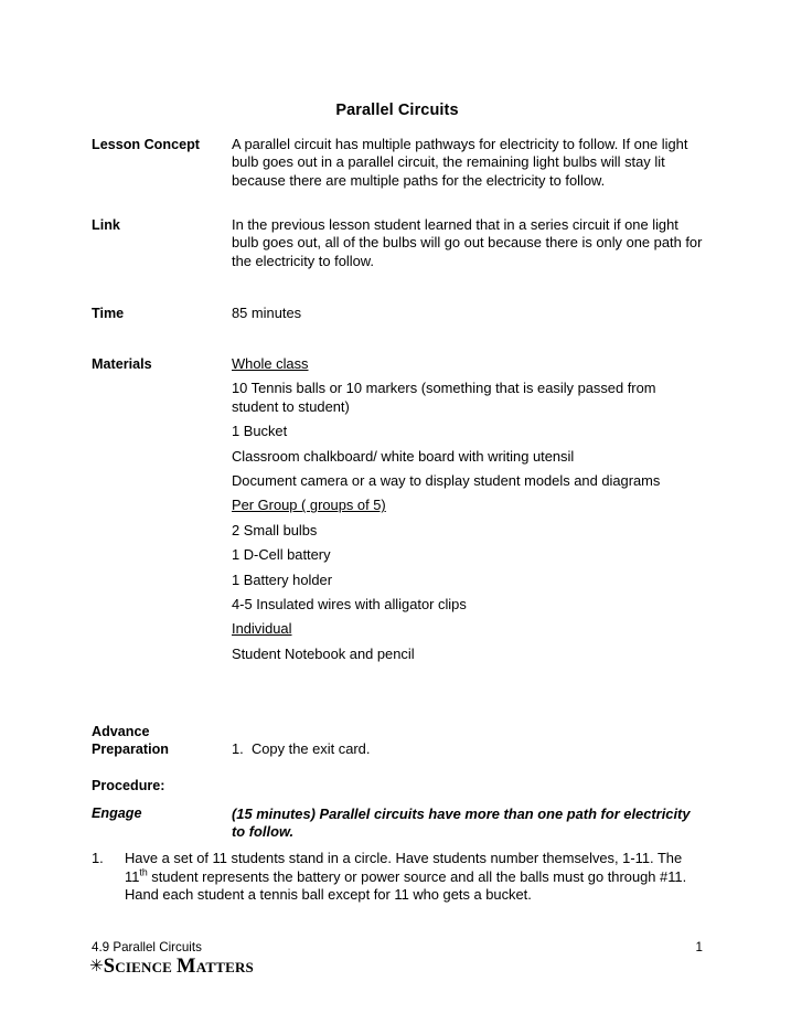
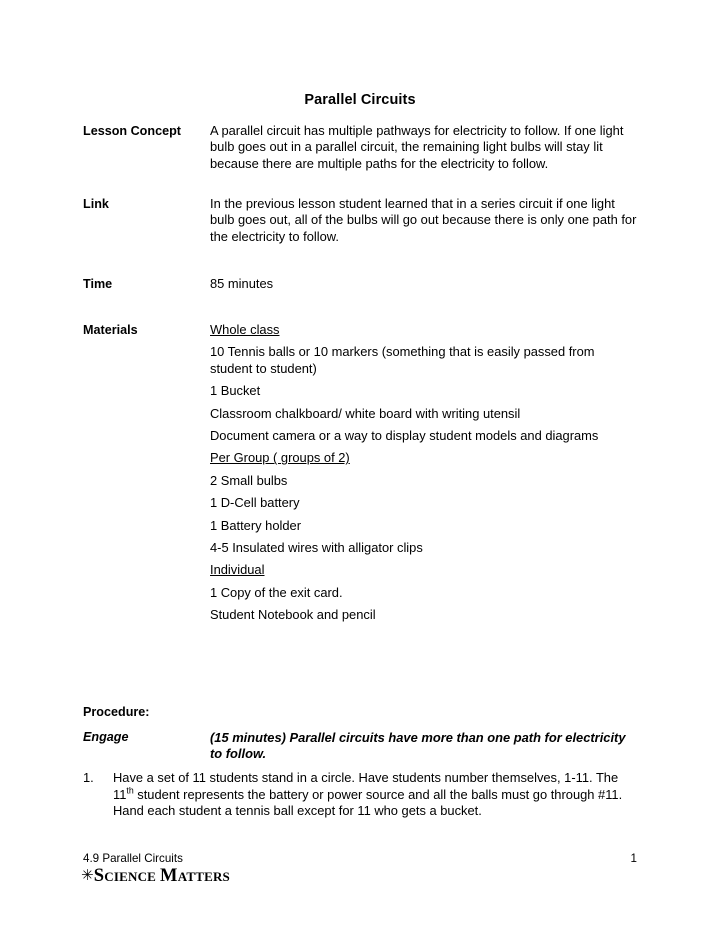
  Parallel Circuits
  Lesson Concept
  A parallel circuit has multiple pathways for electricity to follow. If one light bulb goes out in a parallel circuit, the remaining light bulbs will stay lit because there are multiple paths for the electricity to follow.
  Link
  In the previous lesson student learned that in a series circuit if one light bulb goes out, all of the bulbs will go out because there is only one path for the electricity to follow.
  Time
  85 minutes
  Materials
  Whole class
  10 Tennis balls or 10 markers (something that is easily passed from student to student)
  1 Bucket
  Classroom chalkboard/ white board with writing utensil
  Document camera or a way to display student models and diagrams
- Per Group ( groups of 5)
+ Per Group ( groups of 2)
  2 Small bulbs
  1 D-Cell battery
  1 Battery holder
  4-5 Insulated wires with alligator clips
  Individual
+ 1 Copy of the exit card.
  Student Notebook and pencil
- Advance
- Preparation
- 1. Copy the exit card.
  Procedure:
  Engage
  (15 minutes) Parallel circuits have more than one path for electricity to follow.
  1.
  Have a set of 11 students stand in a circle. Have students number themselves, 1-11. The 11th student represents the battery or power source and all the balls must go through #11. Hand each student a tennis ball except for 11 who gets a bucket.
  4.9 Parallel Circuits
  1
  ✳Science Matters
